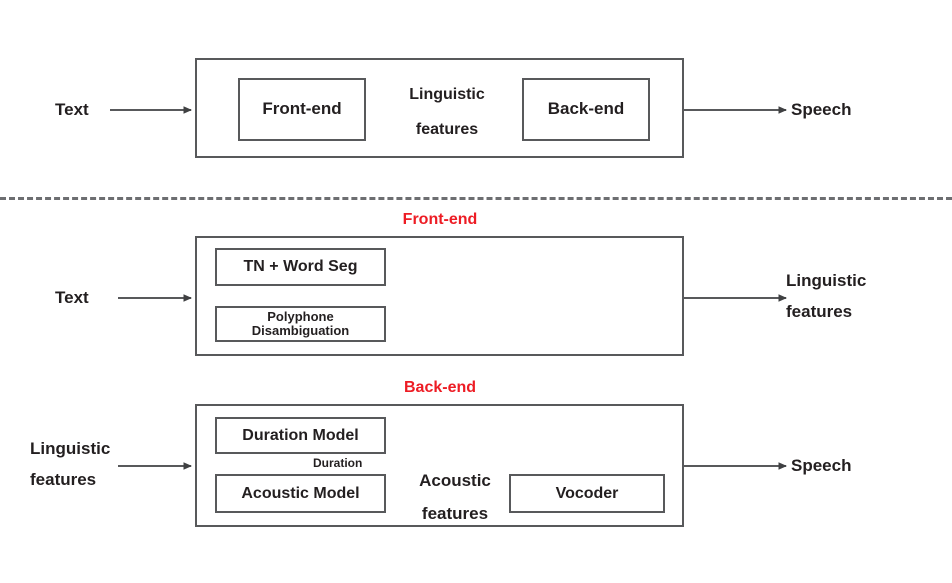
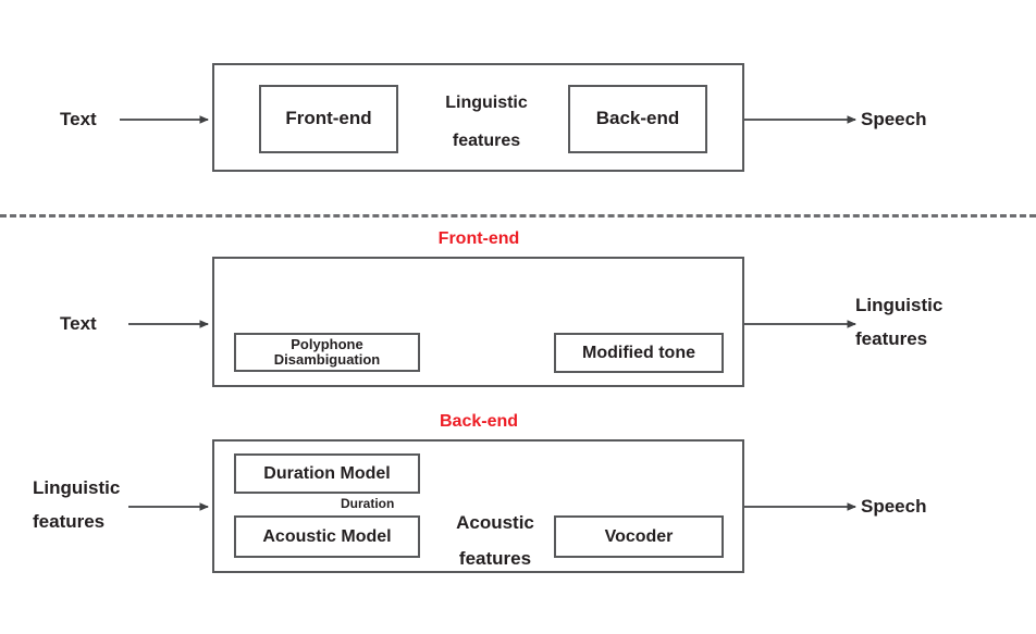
  Front-end
  Back-end
  Text
  Speech
  Linguistic
  features
  Front-end
- TN + Word Seg
  Polyphone Disambiguation
+ Modified tone
  Text
  Linguistic
  features
  Back-end
  Duration Model
  Acoustic Model
  Vocoder
  Duration
  Acoustic
  features
  Linguistic
  features
  Speech
